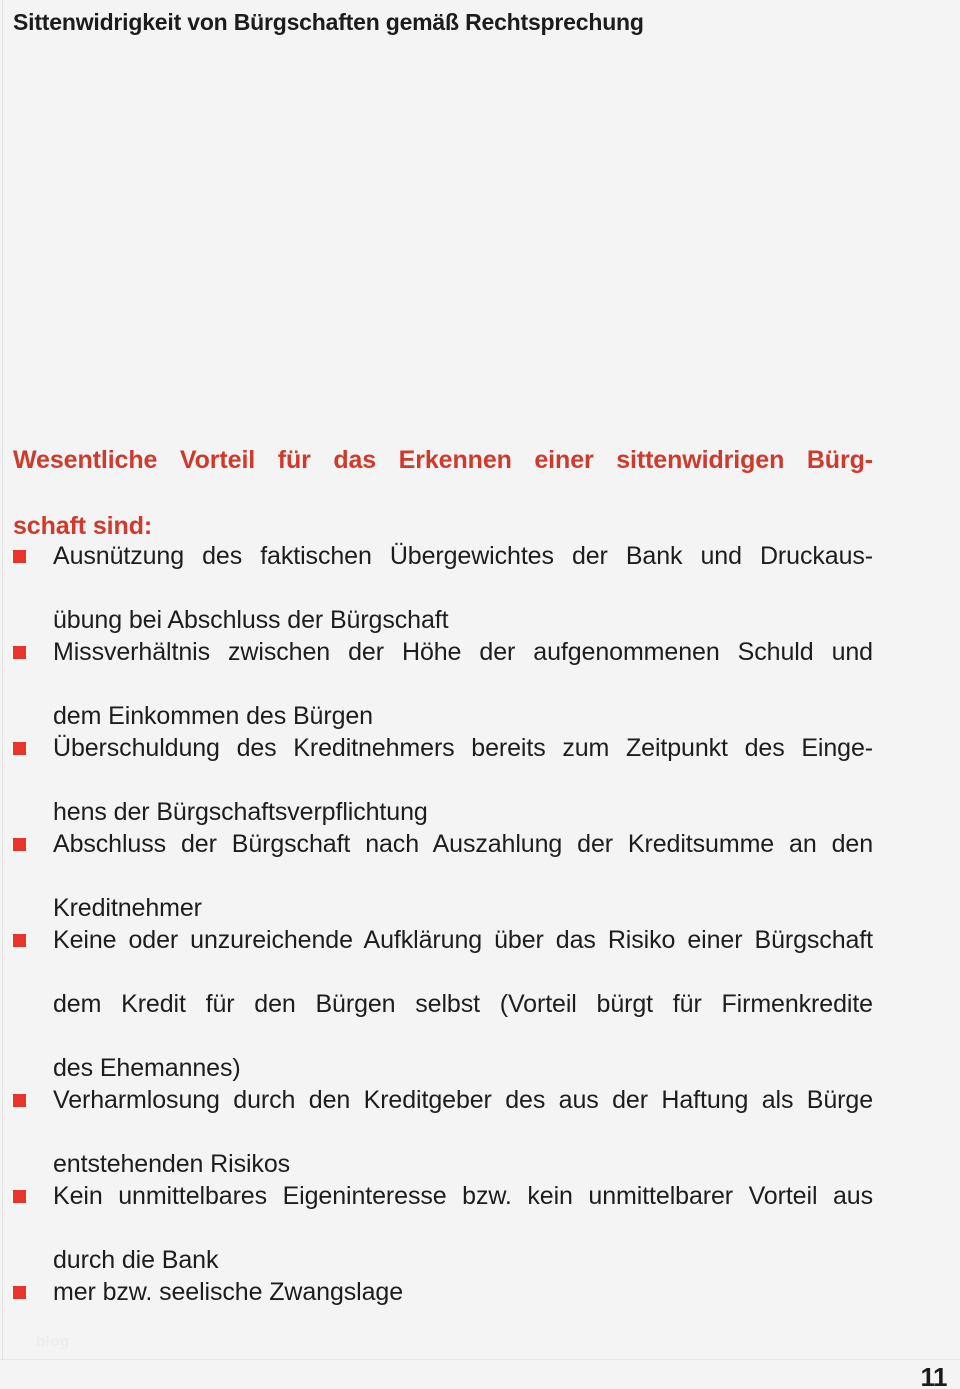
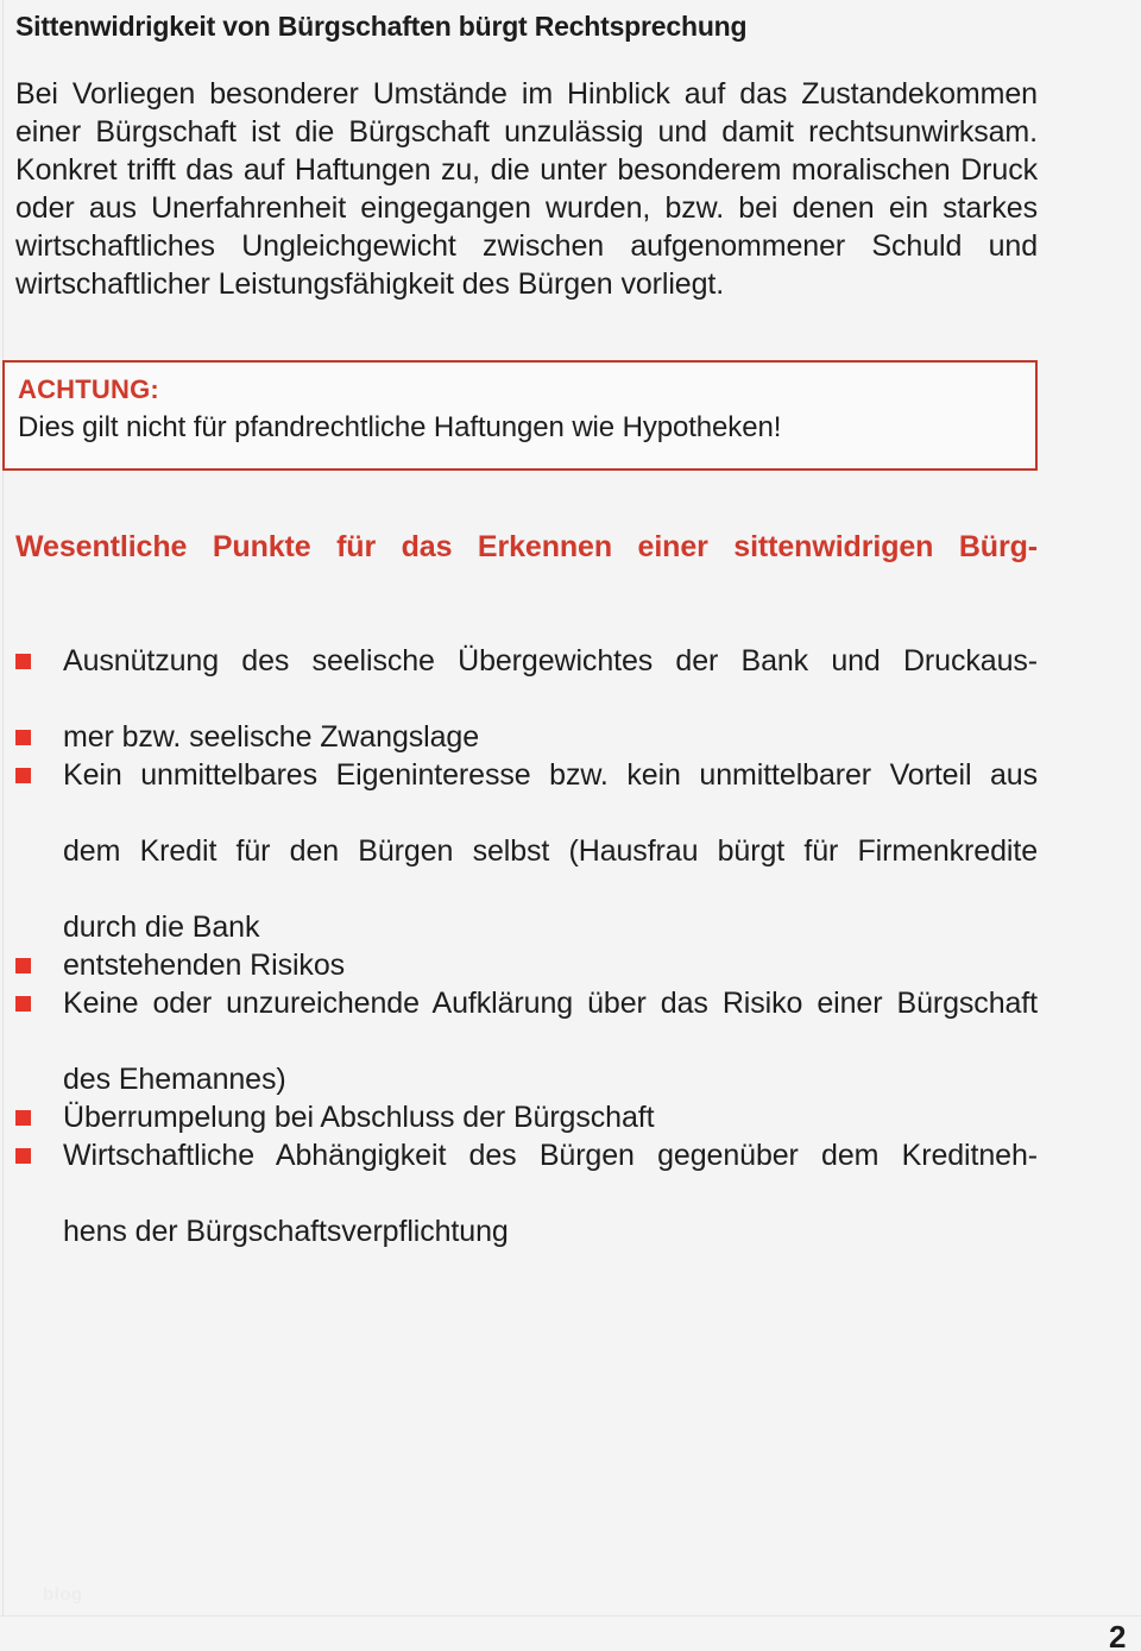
- Sittenwidrigkeit von Bürgschaften gemäß Rechtsprechung
+ Sittenwidrigkeit von Bürgschaften bürgt Rechtsprechung
+ Bei Vorliegen besonderer Umstände im Hinblick auf das Zustandekommen einer Bürgschaft ist die Bürgschaft unzulässig und damit rechtsunwirksam. Konkret trifft das auf Haftungen zu, die unter besonderem moralischen Druck oder aus Unerfahrenheit eingegangen wurden, bzw. bei denen ein starkes wirtschaftliches Ungleichgewicht zwischen aufgenommener Schuld und wirtschaftlicher Leistungsfähigkeit des Bürgen vorliegt.
+ ACHTUNG:
+ Dies gilt nicht für pfandrechtliche Haftungen wie Hypotheken!
- Wesentliche Vorteil für das Erkennen einer sittenwidrigen Bürg-
+ Wesentliche Punkte für das Erkennen einer sittenwidrigen Bürg-
- schaft sind:
- Ausnützung des faktischen Übergewichtes der Bank und Druckaus-
+ Ausnützung des seelische Übergewichtes der Bank und Druckaus-
- übung bei Abschluss der Bürgschaft
- Missverhältnis zwischen der Höhe der aufgenommenen Schuld und
- dem Einkommen des Bürgen
- Überschuldung des Kreditnehmers bereits zum Zeitpunkt des Einge-
- hens der Bürgschaftsverpflichtung
+ mer bzw. seelische Zwangslage
- Abschluss der Bürgschaft nach Auszahlung der Kreditsumme an den
- Kreditnehmer
- Keine oder unzureichende Aufklärung über das Risiko einer Bürgschaft
+ Kein unmittelbares Eigeninteresse bzw. kein unmittelbarer Vorteil aus
- dem Kredit für den Bürgen selbst (Vorteil bürgt für Firmenkredite
+ dem Kredit für den Bürgen selbst (Hausfrau bürgt für Firmenkredite
- des Ehemannes)
+ durch die Bank
- Verharmlosung durch den Kreditgeber des aus der Haftung als Bürge
  entstehenden Risikos
- Kein unmittelbares Eigeninteresse bzw. kein unmittelbarer Vorteil aus
+ Keine oder unzureichende Aufklärung über das Risiko einer Bürgschaft
- durch die Bank
+ des Ehemannes)
+ Überrumpelung bei Abschluss der Bürgschaft
+ Wirtschaftliche Abhängigkeit des Bürgen gegenüber dem Kreditneh-
- mer bzw. seelische Zwangslage
+ hens der Bürgschaftsverpflichtung
- 11
+ 2
